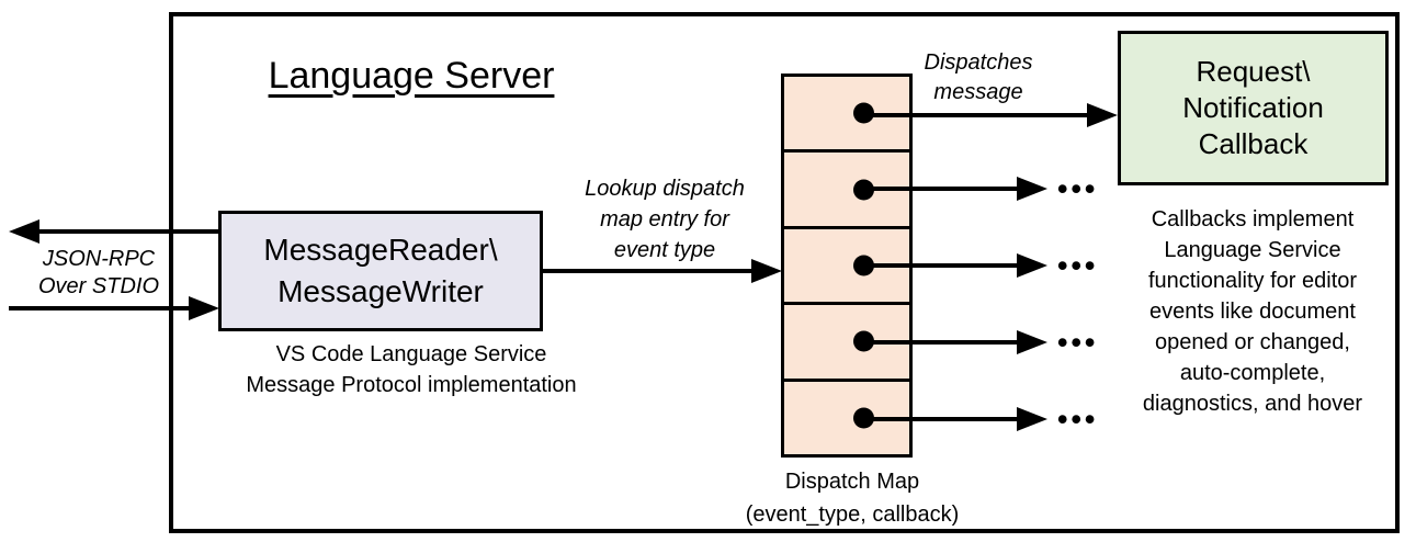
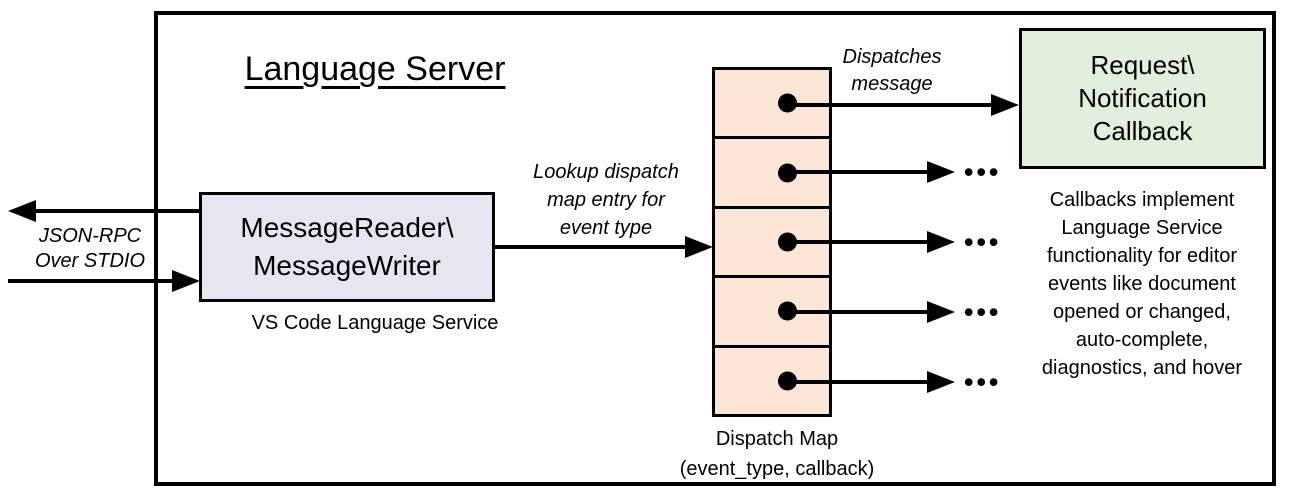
  Language Server
  JSON-RPC
  Over STDIO
  MessageReader\
  MessageWriter
  VS Code Language Service
- Message Protocol implementation
  Lookup dispatch
  map entry for
  event type
  Dispatch Map
  (event_type, callback)
  Dispatches
  message
  •••
  •••
  •••
  •••
  Request\
  Notification
  Callback
  Callbacks implement
  Language Service
  functionality for editor
  events like document
  opened or changed,
  auto-complete,
  diagnostics, and hover
